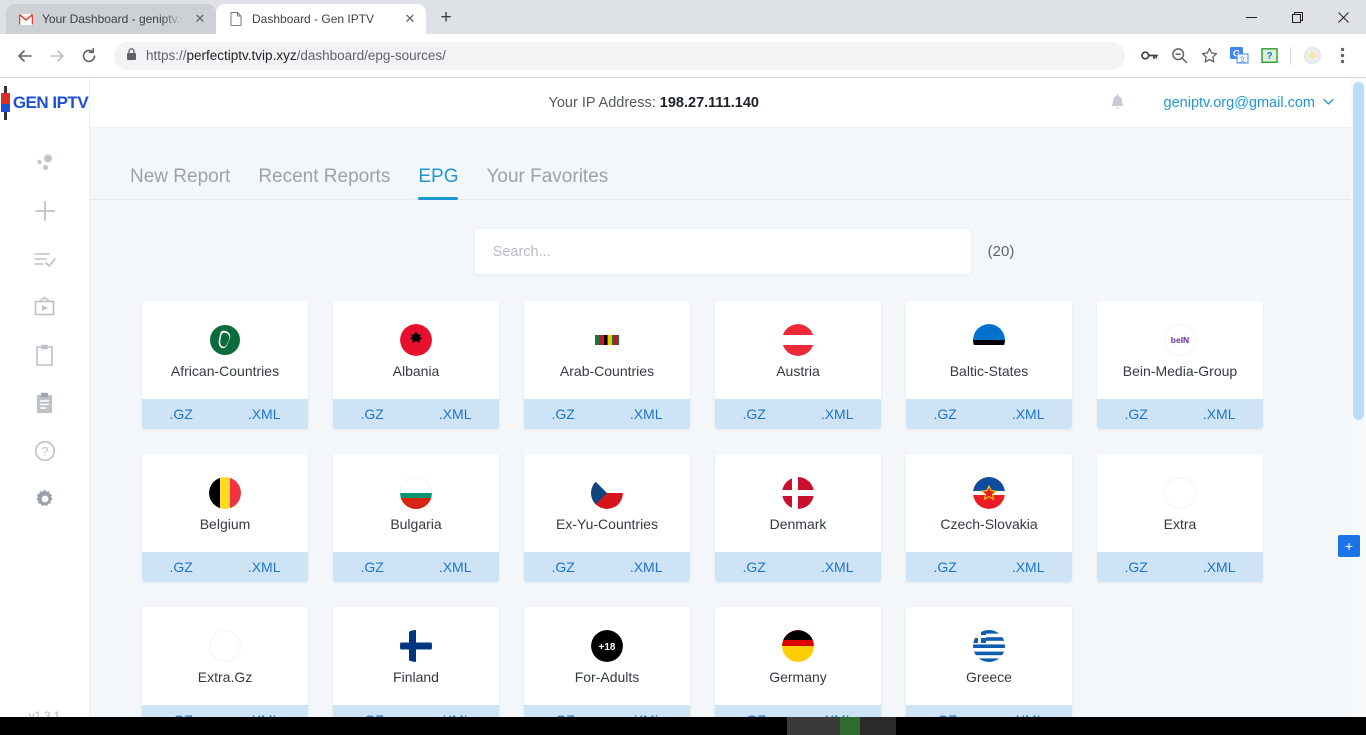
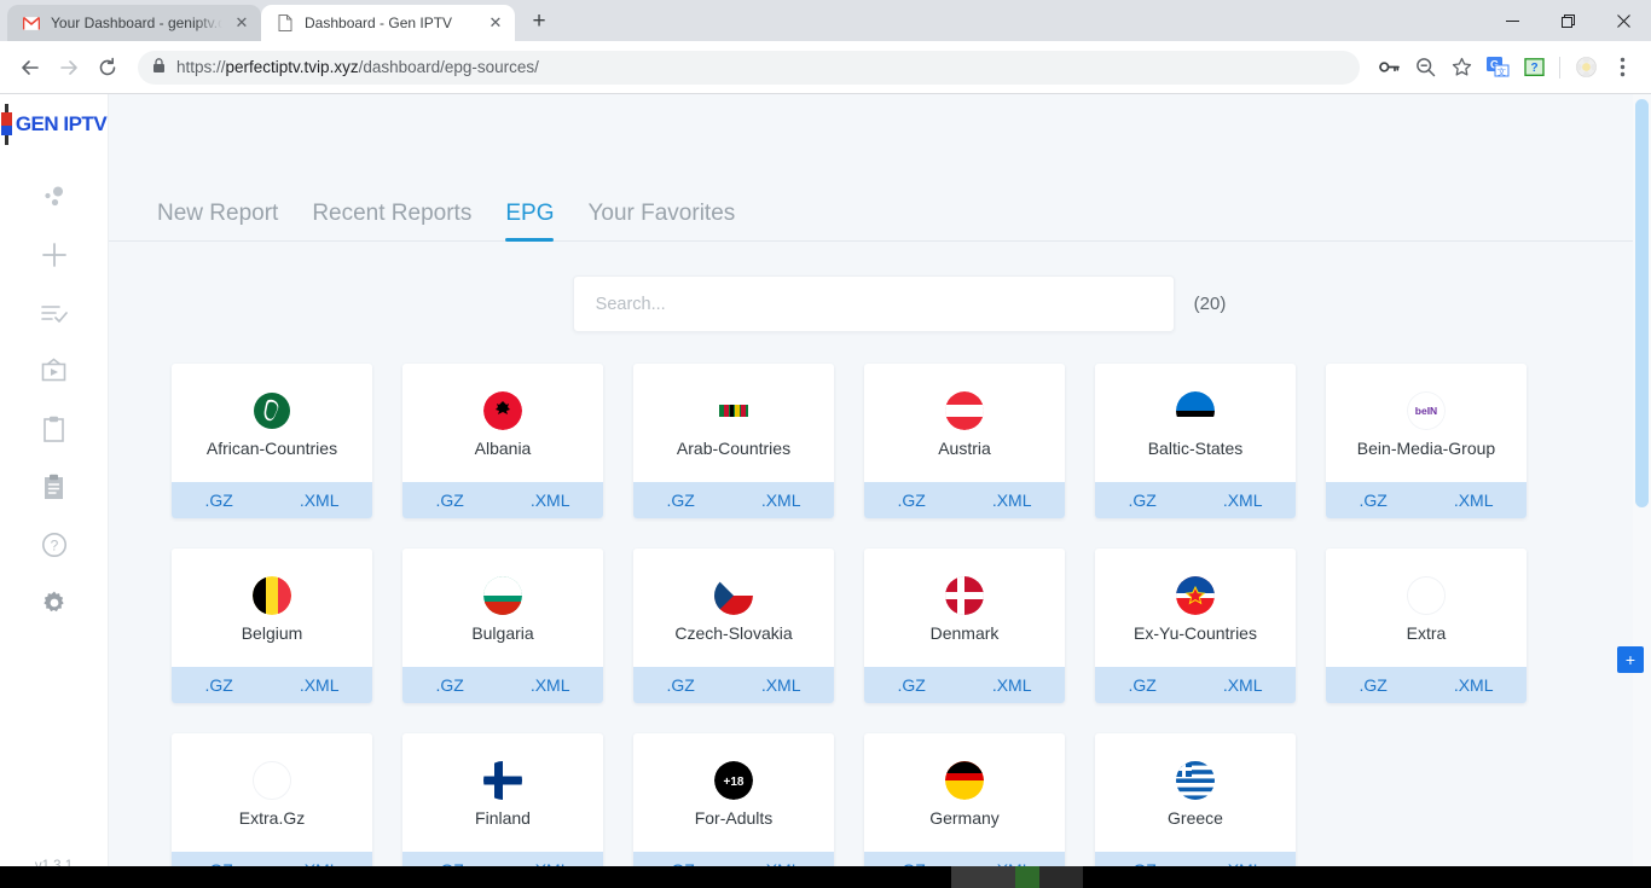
  Your Dashboard - geniptv.o
  ✕
  Dashboard - Gen IPTV
  ✕
  +
  https://perfectiptv.tvip.xyz/dashboard/epg-sources/
  G
  文
  ?
  GEN IPTV
  ?
- Your IP Address: 198.27.111.140
- geniptv.org@gmail.com
  New Report
  Recent Reports
  EPG
  Your Favorites
  Search...
  (20)
  African-Countries
  .GZ
  .XML
  Albania
  .GZ
  .XML
  Arab-Countries
  .GZ
  .XML
  Austria
  .GZ
  .XML
  Baltic-States
  .GZ
  .XML
  beIN
  Bein-Media-Group
  .GZ
  .XML
  Belgium
  .GZ
  .XML
  Bulgaria
  .GZ
  .XML
- Ex-Yu-Countries
+ Czech-Slovakia
  .GZ
  .XML
  Denmark
  .GZ
  .XML
- Czech-Slovakia
+ Ex-Yu-Countries
  .GZ
  .XML
  Extra
  .GZ
  .XML
  Extra.Gz
  Finland
  +18
  For-Adults
  Germany
  Greece
  +
